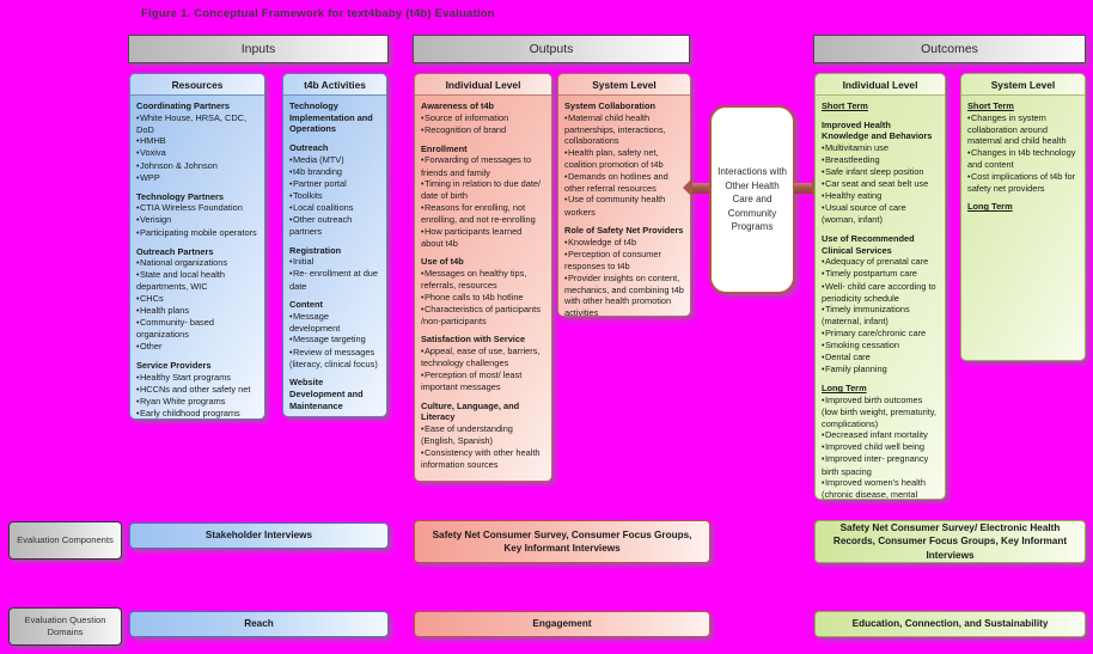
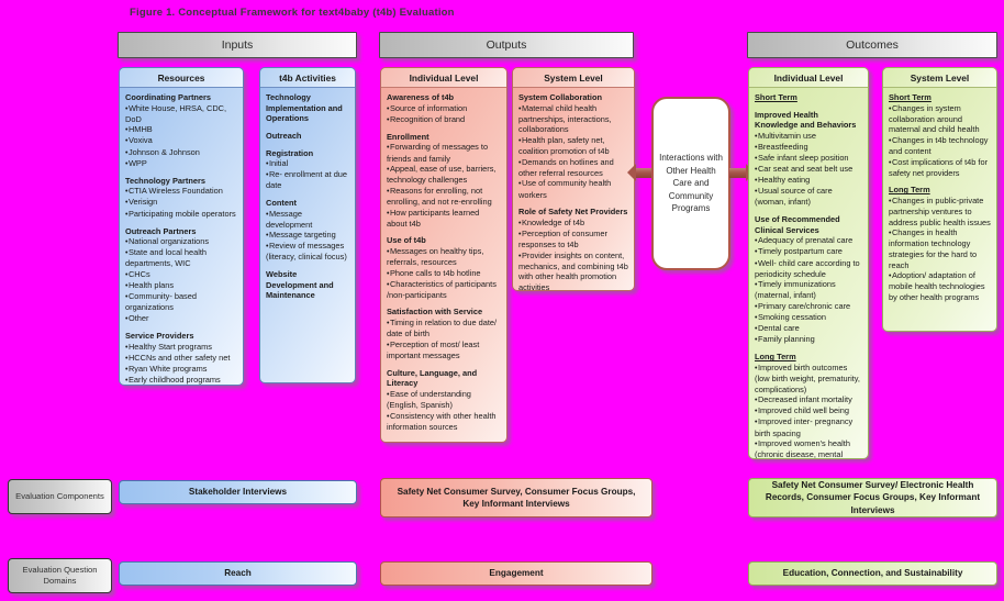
  Figure 1. Conceptual Framework for text4baby (t4b) Evaluation
  Inputs
  Outputs
  Outcomes
  Resources
  Coordinating Partners
  White House, HRSA, CDC, DoD
  HMHB
  Voxiva
  Johnson & Johnson
  WPP
  Technology Partners
  CTIA Wireless Foundation
  Verisign
  Participating mobile operators
  Outreach Partners
  National organizations
  State and local health departments, WIC
  CHCs
  Health plans
  Community- based organizations
  Other
  Service Providers
  Healthy Start programs
  HCCNs and other safety net
  Ryan White programs
  Early childhood programs
  t4b Activities
  Technology Implementation and Operations
  Outreach
- Media (MTV)
- t4b branding
- Partner portal
- Toolkits
- Local coalitions
- Other outreach partners
  Registration
  Initial
  Re- enrollment at due date
  Content
  Message development
  Message targeting
  Review of messages (literacy, clinical focus)
  Website Development and Maintenance
  Individual Level
  Awareness of t4b
  Source of information
  Recognition of brand
  Enrollment
  Forwarding of messages to friends and family
- Timing in relation to due date/ date of birth
+ Appeal, ease of use, barriers, technology challenges
  Reasons for enrolling, not enrolling, and not re-enrolling
  How participants learned about t4b
  Use of t4b
  Messages on healthy tips, referrals, resources
  Phone calls to t4b hotline
  Characteristics of participants /non-participants
  Satisfaction with Service
- Appeal, ease of use, barriers, technology challenges
+ Timing in relation to due date/ date of birth
  Perception of most/ least important messages
  Culture, Language, and Literacy
  Ease of understanding (English, Spanish)
  Consistency with other health information sources
  System Level
  System Collaboration
  Maternal child health partnerships, interactions, collaborations
  Health plan, safety net, coalition promotion of t4b
  Demands on hotlines and other referral resources
  Use of community health workers
  Role of Safety Net Providers
  Knowledge of t4b
  Perception of consumer responses to t4b
  Provider insights on content, mechanics, and combining t4b with other health promotion activities
  Interactions with Other Health Care and Community Programs
  Individual Level
  Short Term
  Improved Health Knowledge and Behaviors
  Multivitamin use
  Breastfeeding
  Safe infant sleep position
  Car seat and seat belt use
  Healthy eating
  Usual source of care (woman, infant)
  Use of Recommended Clinical Services
  Adequacy of prenatal care
  Timely postpartum care
  Well- child care according to periodicity schedule
  Timely immunizations (maternal, infant)
  Primary care/chronic care
  Smoking cessation
  Dental care
  Family planning
  Long Term
  Improved birth outcomes (low birth weight, prematurity, complications)
  Decreased infant mortality
  Improved child well being
  Improved inter- pregnancy birth spacing
  System Level
  Short Term
  Changes in system collaboration around maternal and child health
  Changes in t4b technology and content
  Cost implications of t4b for safety net providers
  Long Term
+ Changes in public-private partnership ventures to address public health issues
+ Changes in health information technology strategies for the hard to reach
+ Adoption/ adaptation of mobile health technologies by other health programs
  Evaluation Components
  Stakeholder Interviews
  Safety Net Consumer Survey, Consumer Focus Groups, Key Informant Interviews
  Safety Net Consumer Survey/ Electronic Health Records, Consumer Focus Groups, Key Informant Interviews
  Evaluation Question Domains
  Reach
  Engagement
  Education, Connection, and Sustainability
